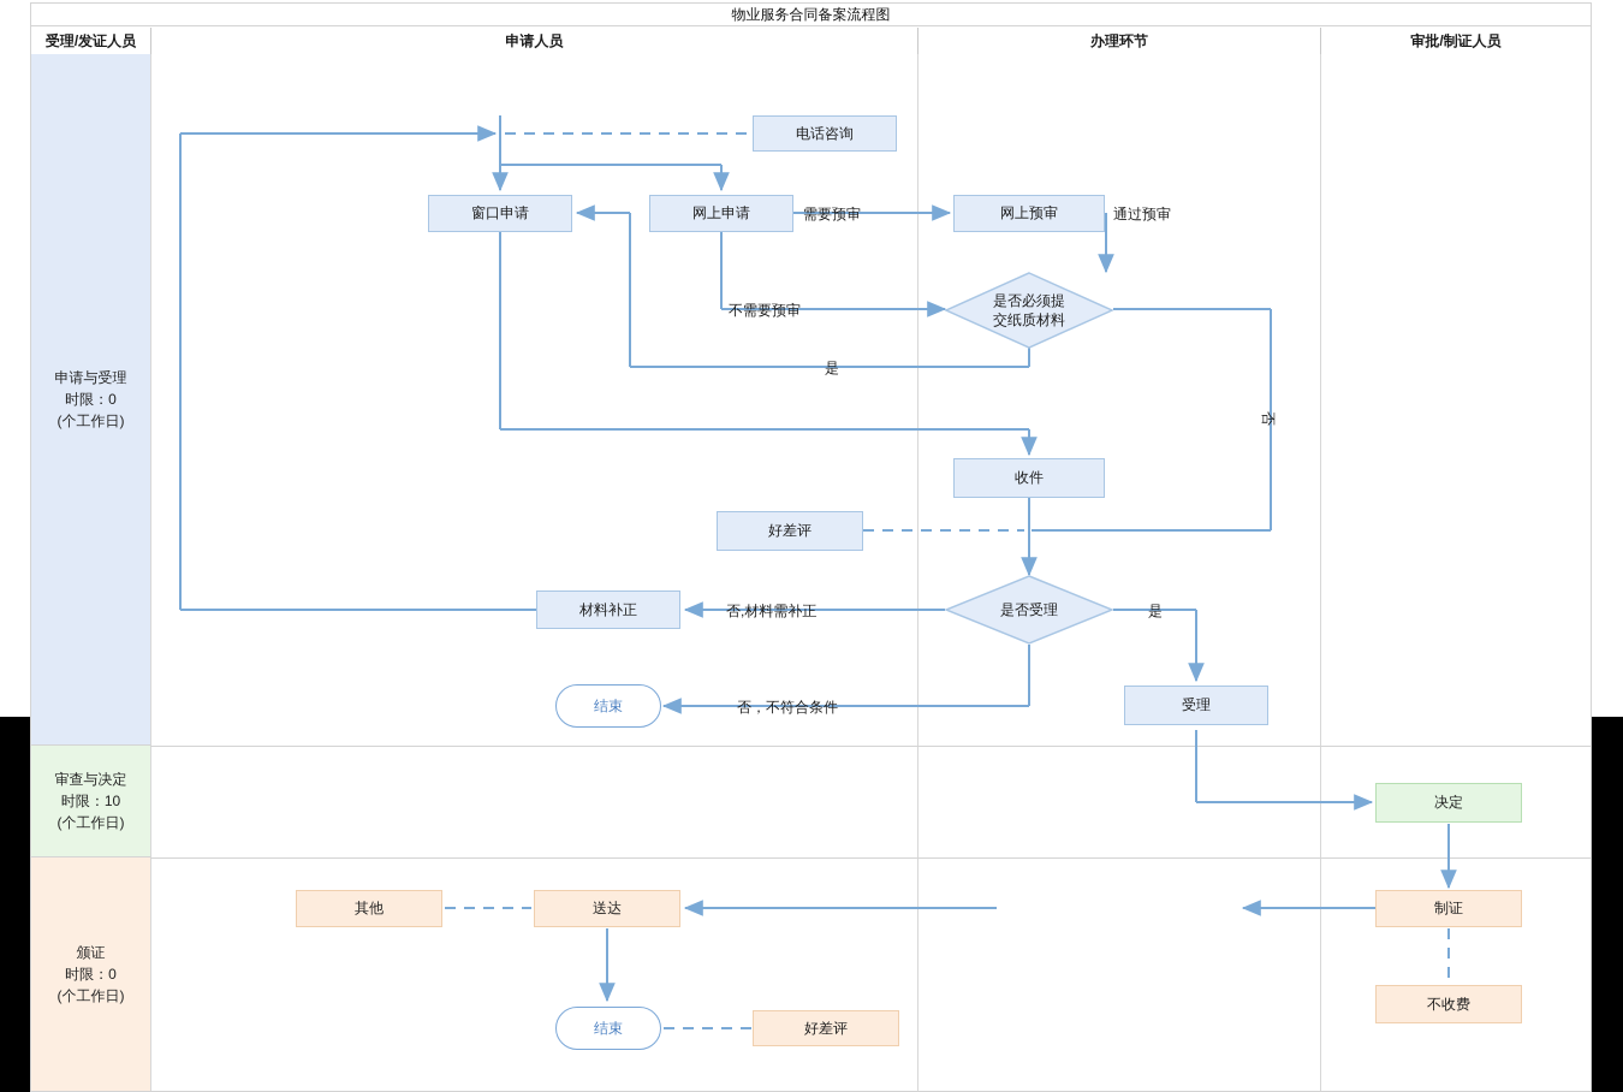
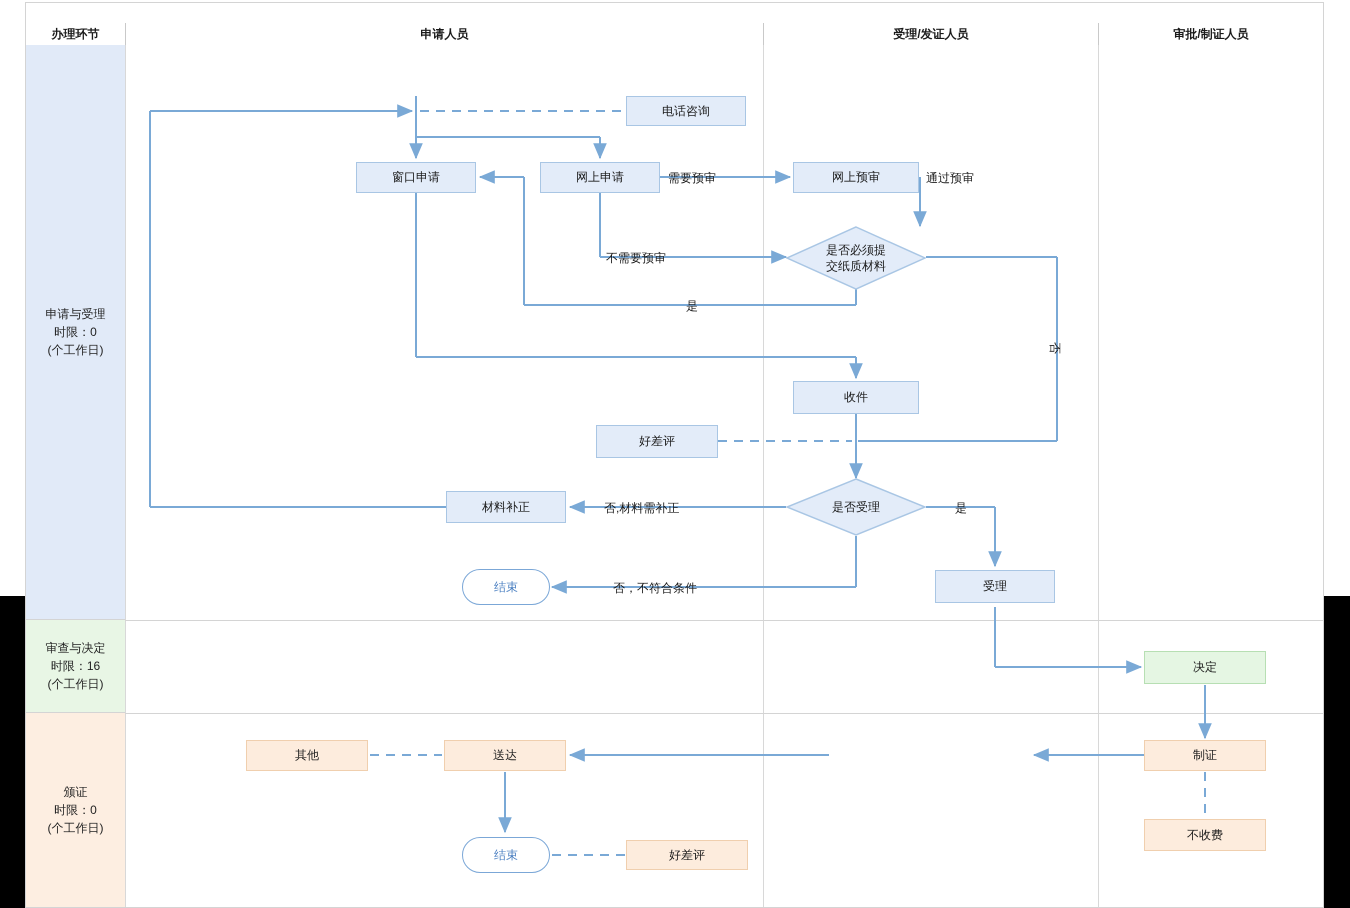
- 物业服务合同备案流程图
- 受理/发证人员
+ 办理环节
  申请人员
- 办理环节
+ 受理/发证人员
  审批/制证人员
  申请与受理
  时限：0
  (个工作日)
  审查与决定
- 时限：10
+ 时限：16
  (个工作日)
  颁证
  时限：0
  (个工作日)
  电话咨询
  窗口申请
  网上申请
  网上预审
  是否必须提
  交纸质材料
  收件
  好差评
  是否受理
  材料补正
  结束
  受理
  决定
  其他
  送达
  制证
  不收费
  结束
  好差评
  需要预审
  通过预审
  不需要预审
  是
  否,材料需补正
  是
  否，不符合条件
